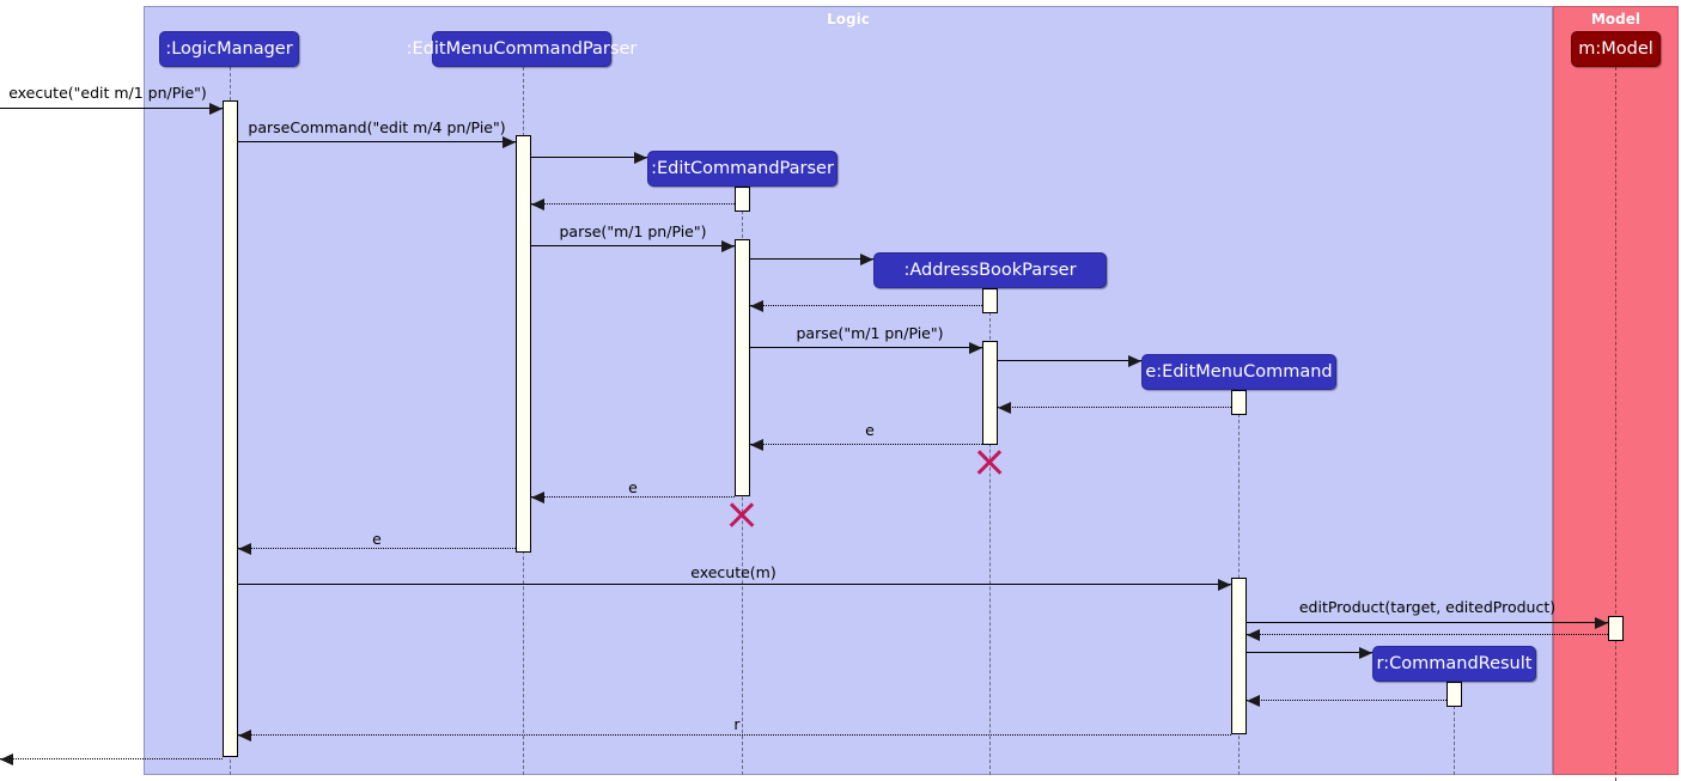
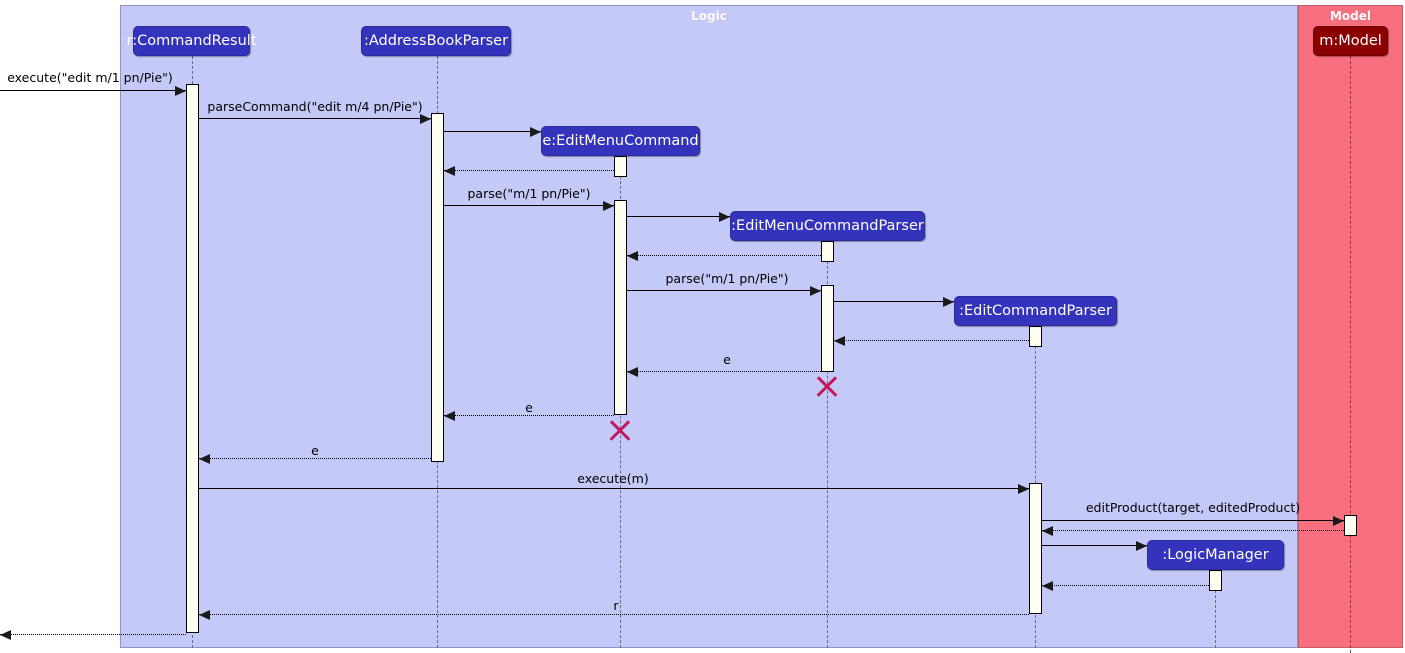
  Logic
  Model
  execute("edit m/1 pn/Pie")
  parseCommand("edit m/4 pn/Pie")
  parse("m/1 pn/Pie")
  parse("m/1 pn/Pie")
  e
  e
  e
  execute(m)
  editProduct(target, editedProduct)
  r
- :LogicManager
+ r:CommandResult
- :EditMenuCommandParser
+ :AddressBookParser
- :EditCommandParser
+ e:EditMenuCommand
- :AddressBookParser
+ :EditMenuCommandParser
- e:EditMenuCommand
+ :EditCommandParser
- r:CommandResult
+ :LogicManager
  m:Model
